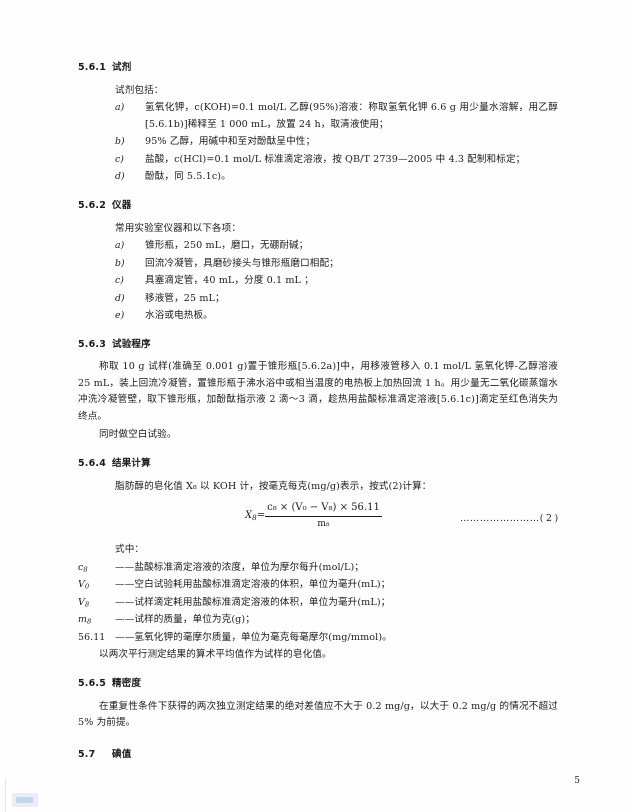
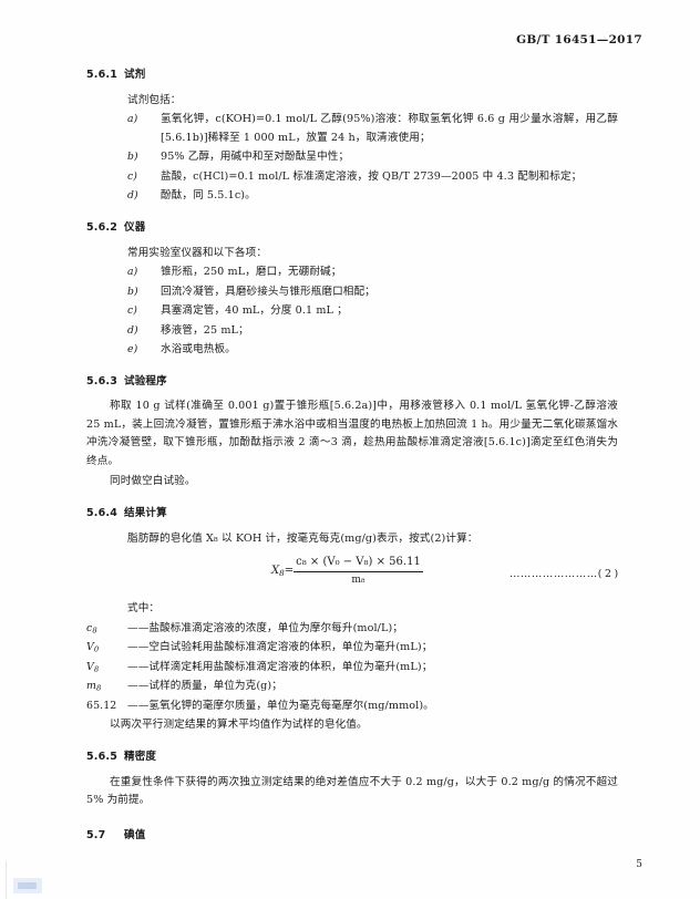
+ GB/T 16451—2017
  5.6.1 试剂
  试剂包括：
  a)
  氢氧化钾，c(KOH)=0.1 mol/L 乙醇(95%)溶液：称取氢氧化钾 6.6 g 用少量水溶解，用乙醇[5.6.1b)]稀释至 1 000 mL，放置 24 h，取清液使用；
  b)
  95% 乙醇，用碱中和至对酚酞呈中性；
  c)
  盐酸，c(HCl)=0.1 mol/L 标准滴定溶液，按 QB/T 2739—2005 中 4.3 配制和标定；
  d)
  酚酞，同 5.5.1c)。
  5.6.2 仪器
  常用实验室仪器和以下各项：
  a)
  锥形瓶，250 mL，磨口，无硼耐碱；
  b)
  回流冷凝管，具磨砂接头与锥形瓶磨口相配；
  c)
  具塞滴定管，40 mL，分度 0.1 mL ；
  d)
  移液管，25 mL；
  e)
  水浴或电热板。
  5.6.3 试验程序
  称取 10 g 试样(准确至 0.001 g)置于锥形瓶[5.6.2a)]中，用移液管移入 0.1 mol/L 氢氧化钾-乙醇溶液 25 mL，装上回流冷凝管，置锥形瓶于沸水浴中或相当温度的电热板上加热回流 1 h。用少量无二氧化碳蒸馏水冲洗冷凝管壁，取下锥形瓶，加酚酞指示液 2 滴～3 滴，趁热用盐酸标准滴定溶液[5.6.1c)]滴定至红色消失为终点。
  同时做空白试验。
  5.6.4 结果计算
  脂肪醇的皂化值 X₈ 以 KOH 计，按毫克每克(mg/g)表示，按式(2)计算：
  X8=
  c₈ × (V₀ − V₈) × 56.11
  m₈
  ……………………( 2 )
  式中：
  c8
  ——盐酸标准滴定溶液的浓度，单位为摩尔每升(mol/L)；
  V0
  ——空白试验耗用盐酸标准滴定溶液的体积，单位为毫升(mL)；
  V8
  ——试样滴定耗用盐酸标准滴定溶液的体积，单位为毫升(mL)；
  m8
  ——试样的质量，单位为克(g)；
- 56.11
+ 65.12
  ——氢氧化钾的毫摩尔质量，单位为毫克每毫摩尔(mg/mmol)。
  以两次平行测定结果的算术平均值作为试样的皂化值。
  5.6.5 精密度
  在重复性条件下获得的两次独立测定结果的绝对差值应不大于 0.2 mg/g，以大于 0.2 mg/g 的情况不超过 5% 为前提。
  5.7 碘值
  5
